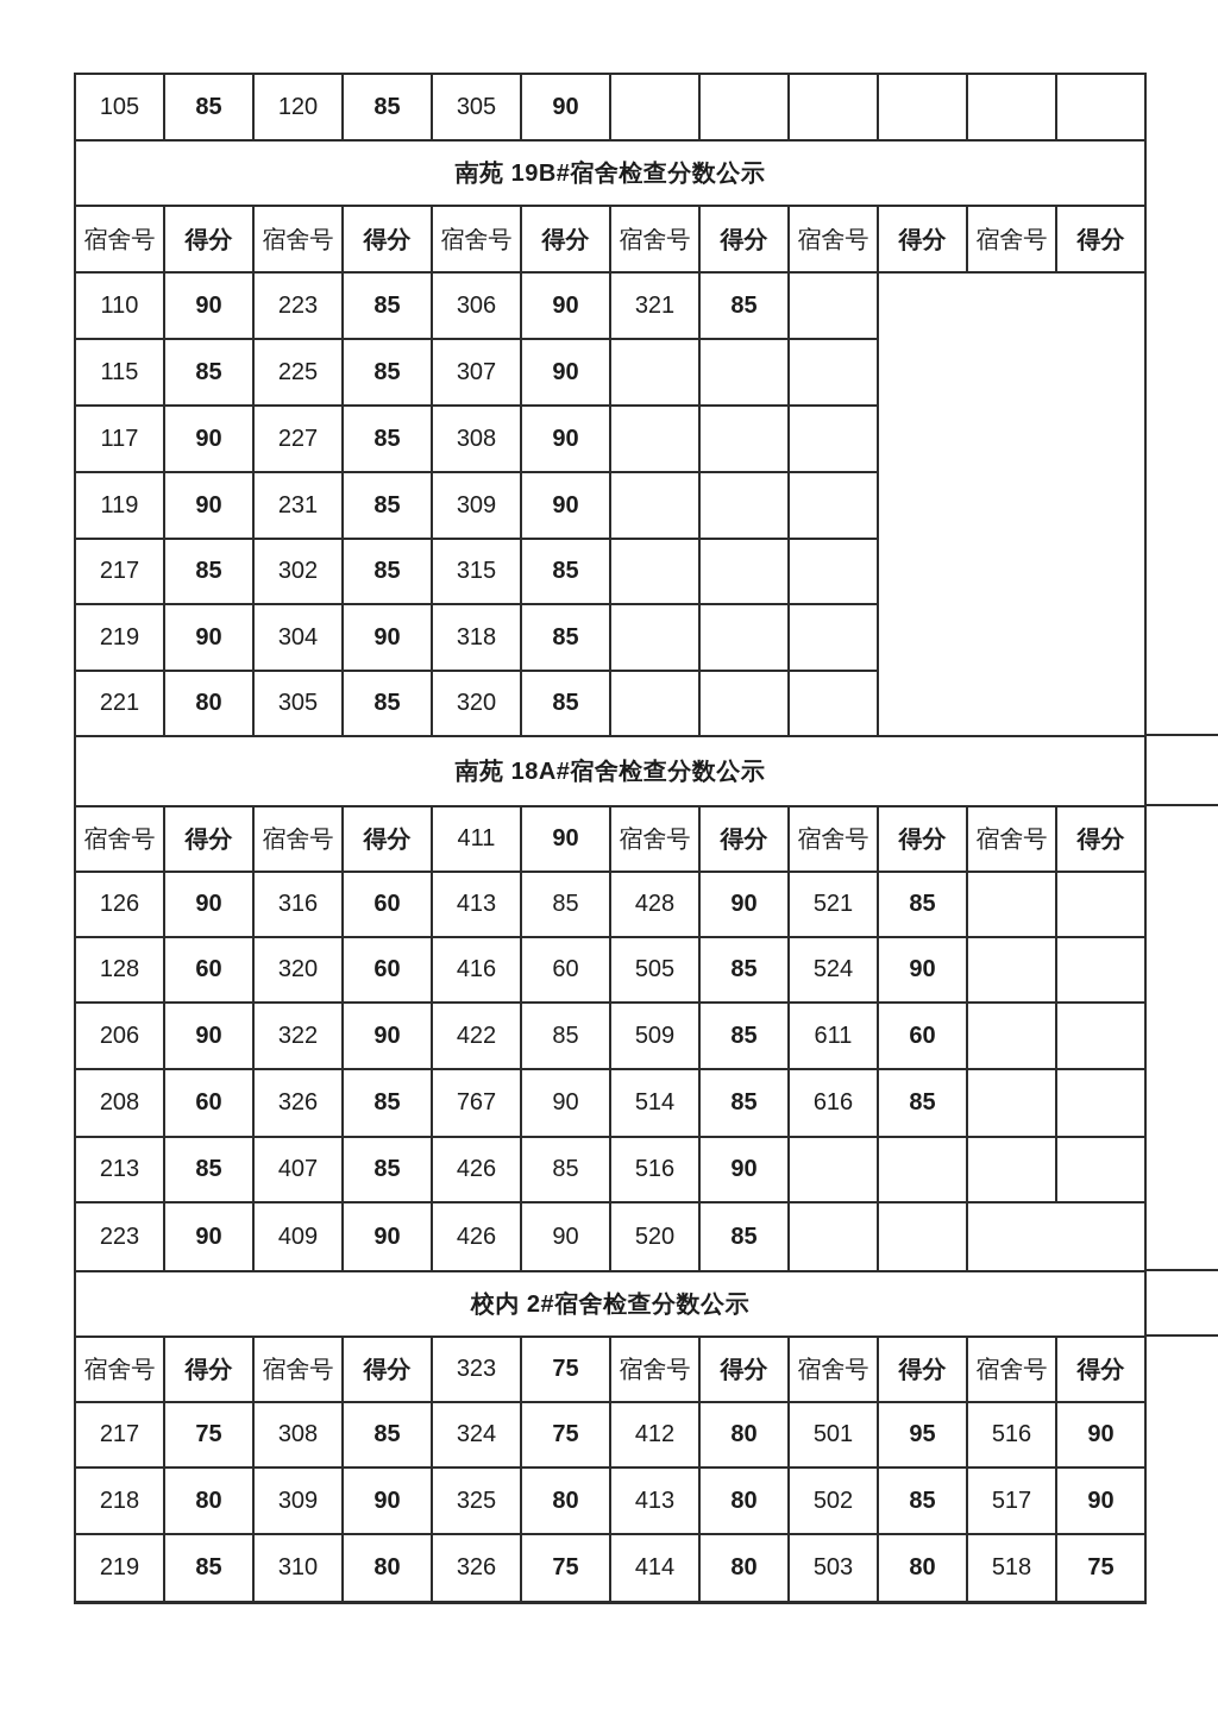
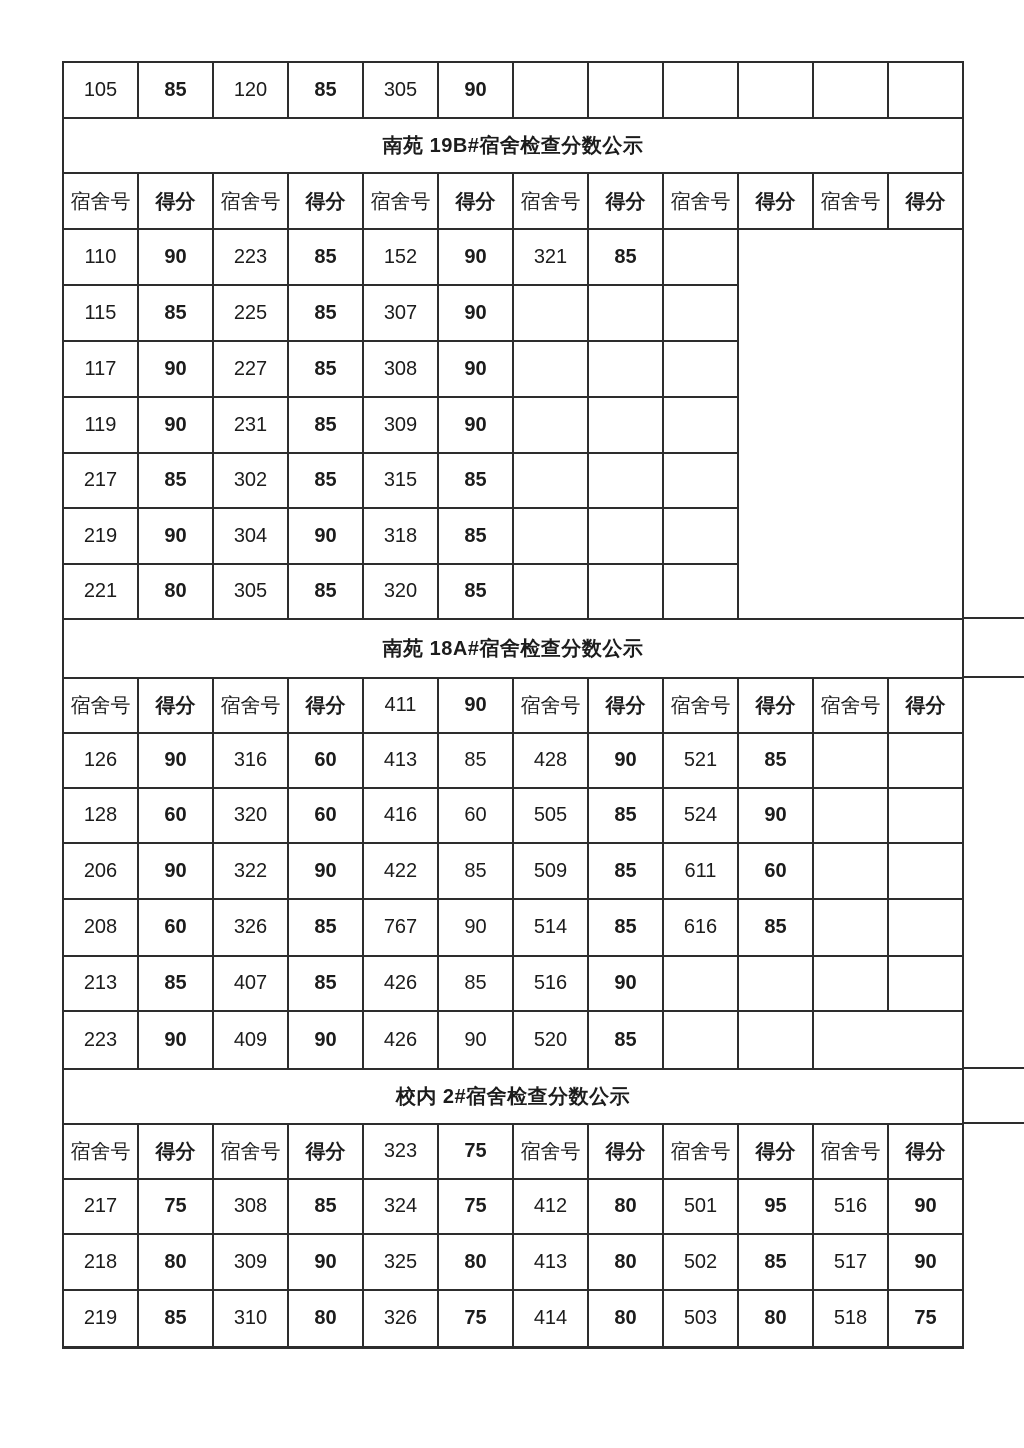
  105	85	120	85	305	90
  南苑 19B#宿舍检查分数公示
  宿舍号	得分	宿舍号	得分	宿舍号	得分	宿舍号	得分	宿舍号	得分	宿舍号	得分
- 110	90	223	85	306	90	321	85
+ 110	90	223	85	152	90	321	85
  115	85	225	85	307	90
  117	90	227	85	308	90
  119	90	231	85	309	90
  217	85	302	85	315	85
  219	90	304	90	318	85
  221	80	305	85	320	85
  南苑 18A#宿舍检查分数公示
  宿舍号	得分	宿舍号	得分	411	90	宿舍号	得分	宿舍号	得分	宿舍号	得分
  126	90	316	60	413	85	428	90	521	85
  128	60	320	60	416	60	505	85	524	90
  206	90	322	90	422	85	509	85	611	60
  208	60	326	85	767	90	514	85	616	85
  213	85	407	85	426	85	516	90
  223	90	409	90	426	90	520	85
  校内 2#宿舍检查分数公示
  宿舍号	得分	宿舍号	得分	323	75	宿舍号	得分	宿舍号	得分	宿舍号	得分
  217	75	308	85	324	75	412	80	501	95	516	90
  218	80	309	90	325	80	413	80	502	85	517	90
  219	85	310	80	326	75	414	80	503	80	518	75
